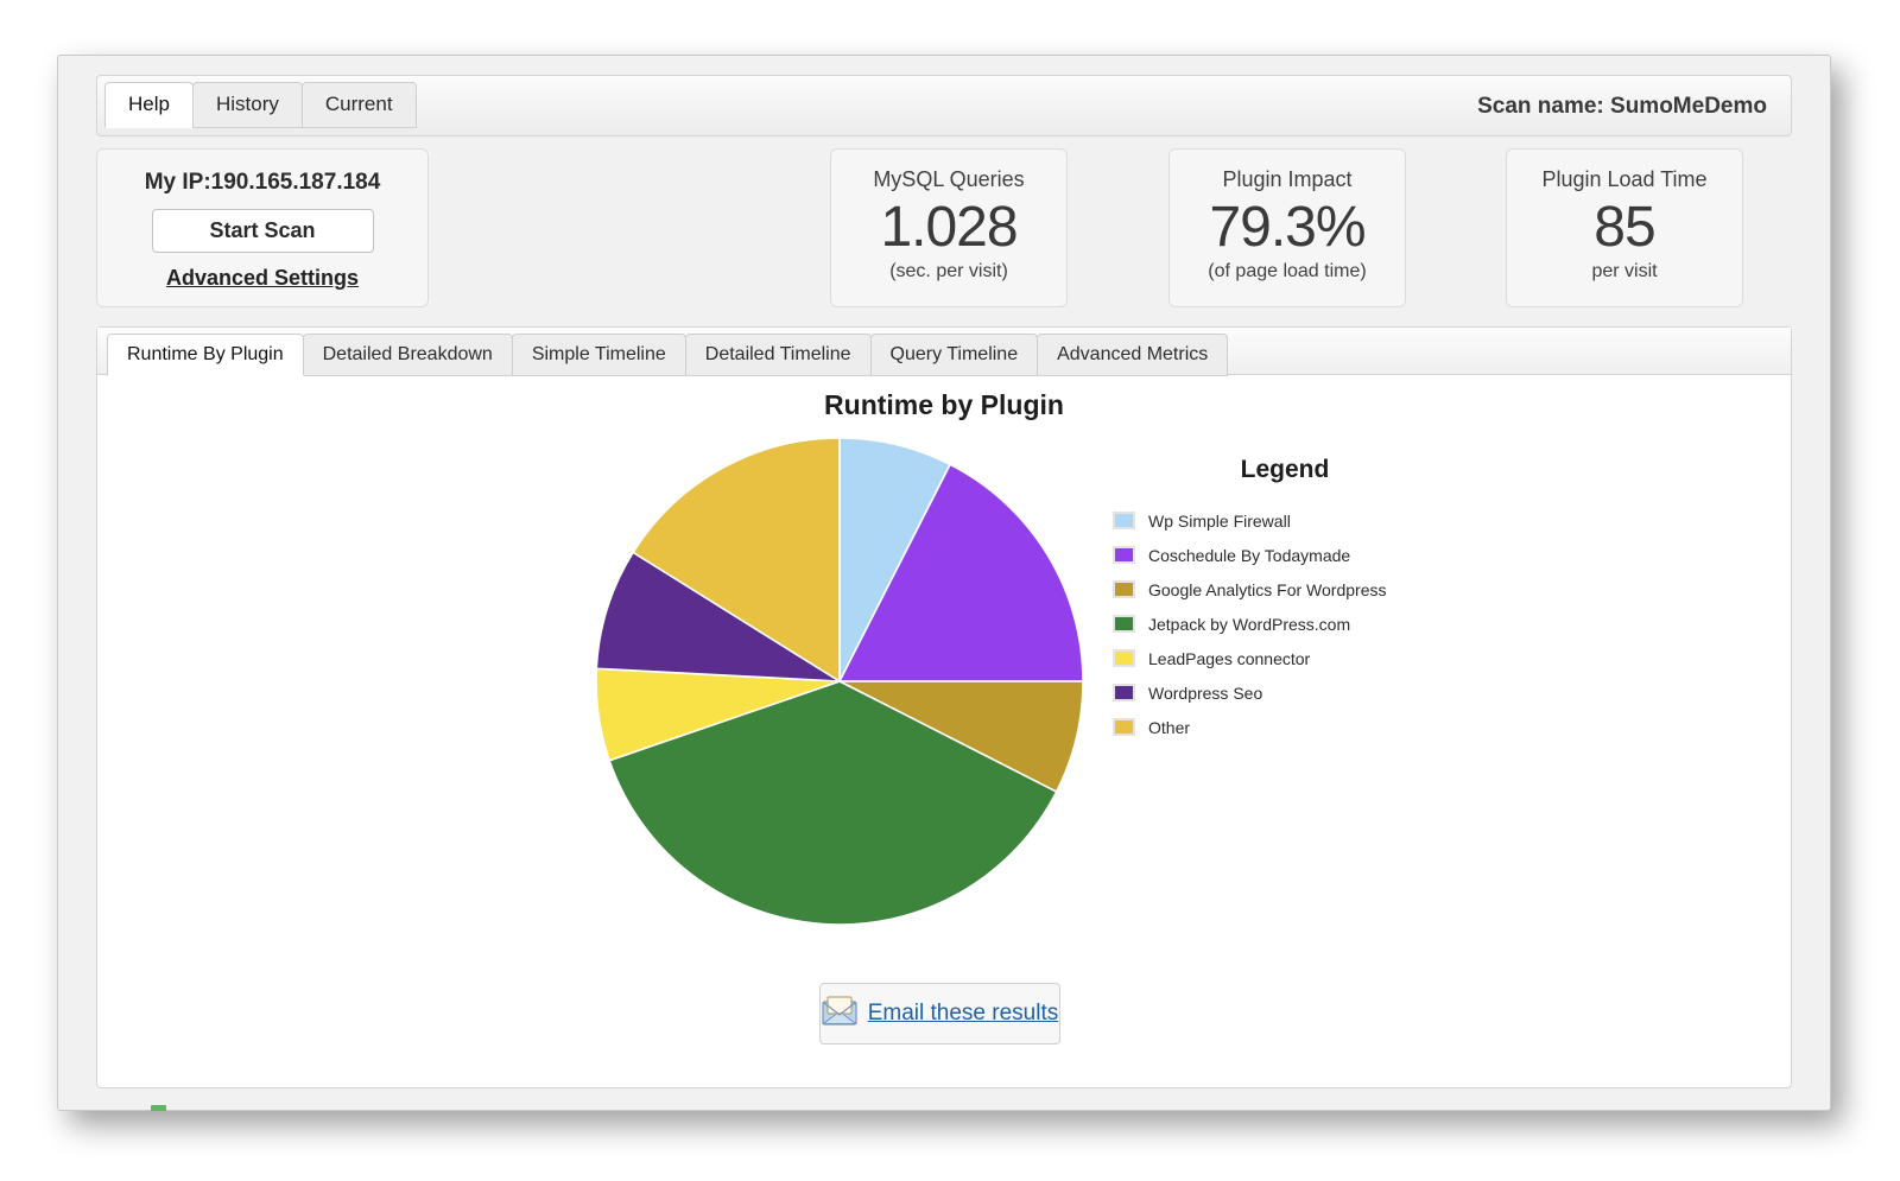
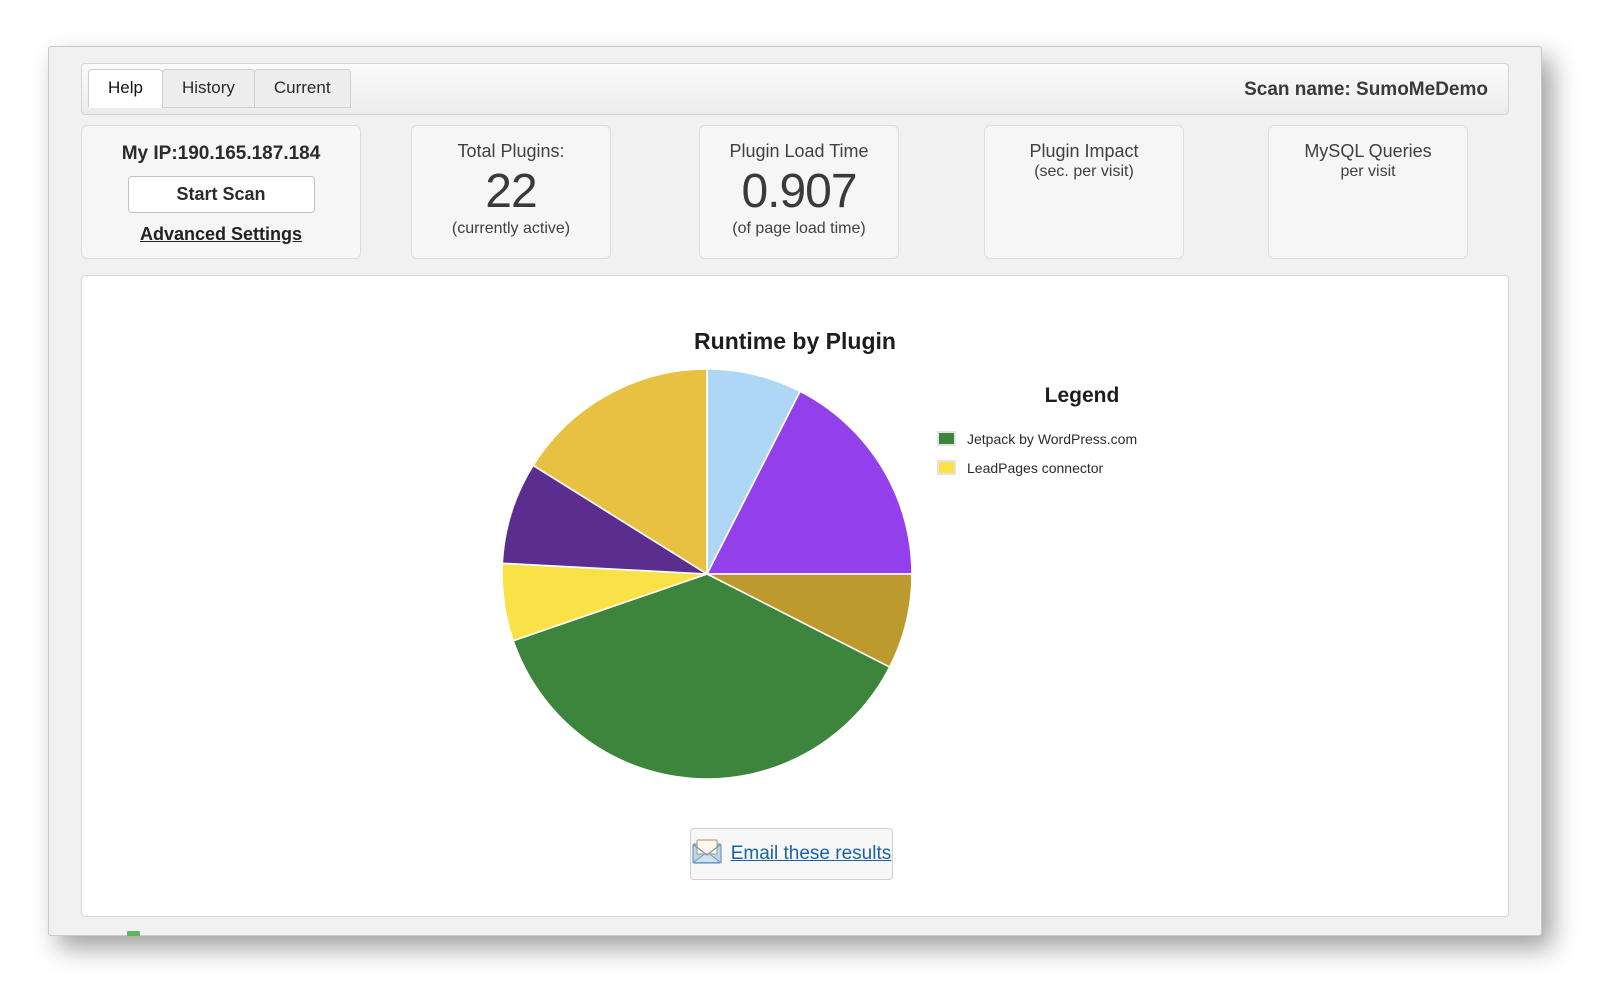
  Help
  History
  Current
  Scan name: SumoMeDemo
  My IP:190.165.187.184
  Start Scan
  Advanced Settings
+ Total Plugins:
+ 22
+ (currently active)
- MySQL Queries
+ Plugin Load Time
- 1.028
+ 0.907
- (sec. per visit)
+ (of page load time)
  Plugin Impact
- 79.3%
- (of page load time)
+ (sec. per visit)
- Plugin Load Time
+ MySQL Queries
- 85
  per visit
- Runtime By Plugin
- Detailed Breakdown
- Simple Timeline
- Detailed Timeline
- Query Timeline
- Advanced Metrics
  Runtime by Plugin
  Legend
- Wp Simple Firewall
- Coschedule By Todaymade
- Google Analytics For Wordpress
  Jetpack by WordPress.com
  LeadPages connector
- Wordpress Seo
- Other
  Email these results
